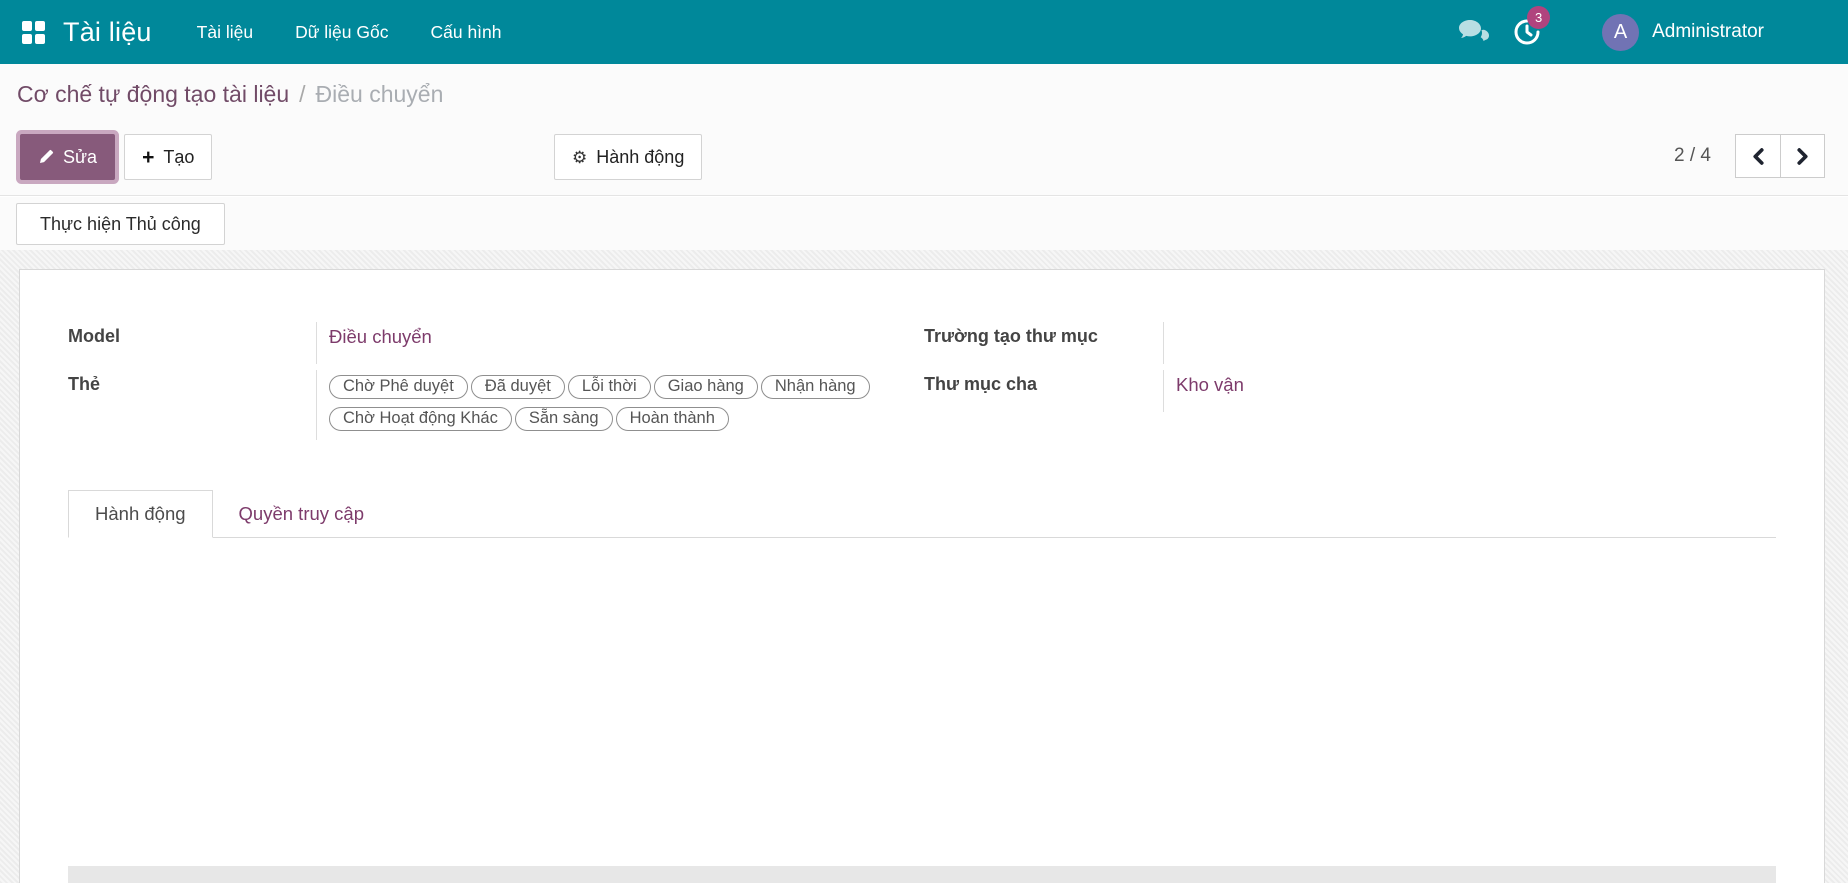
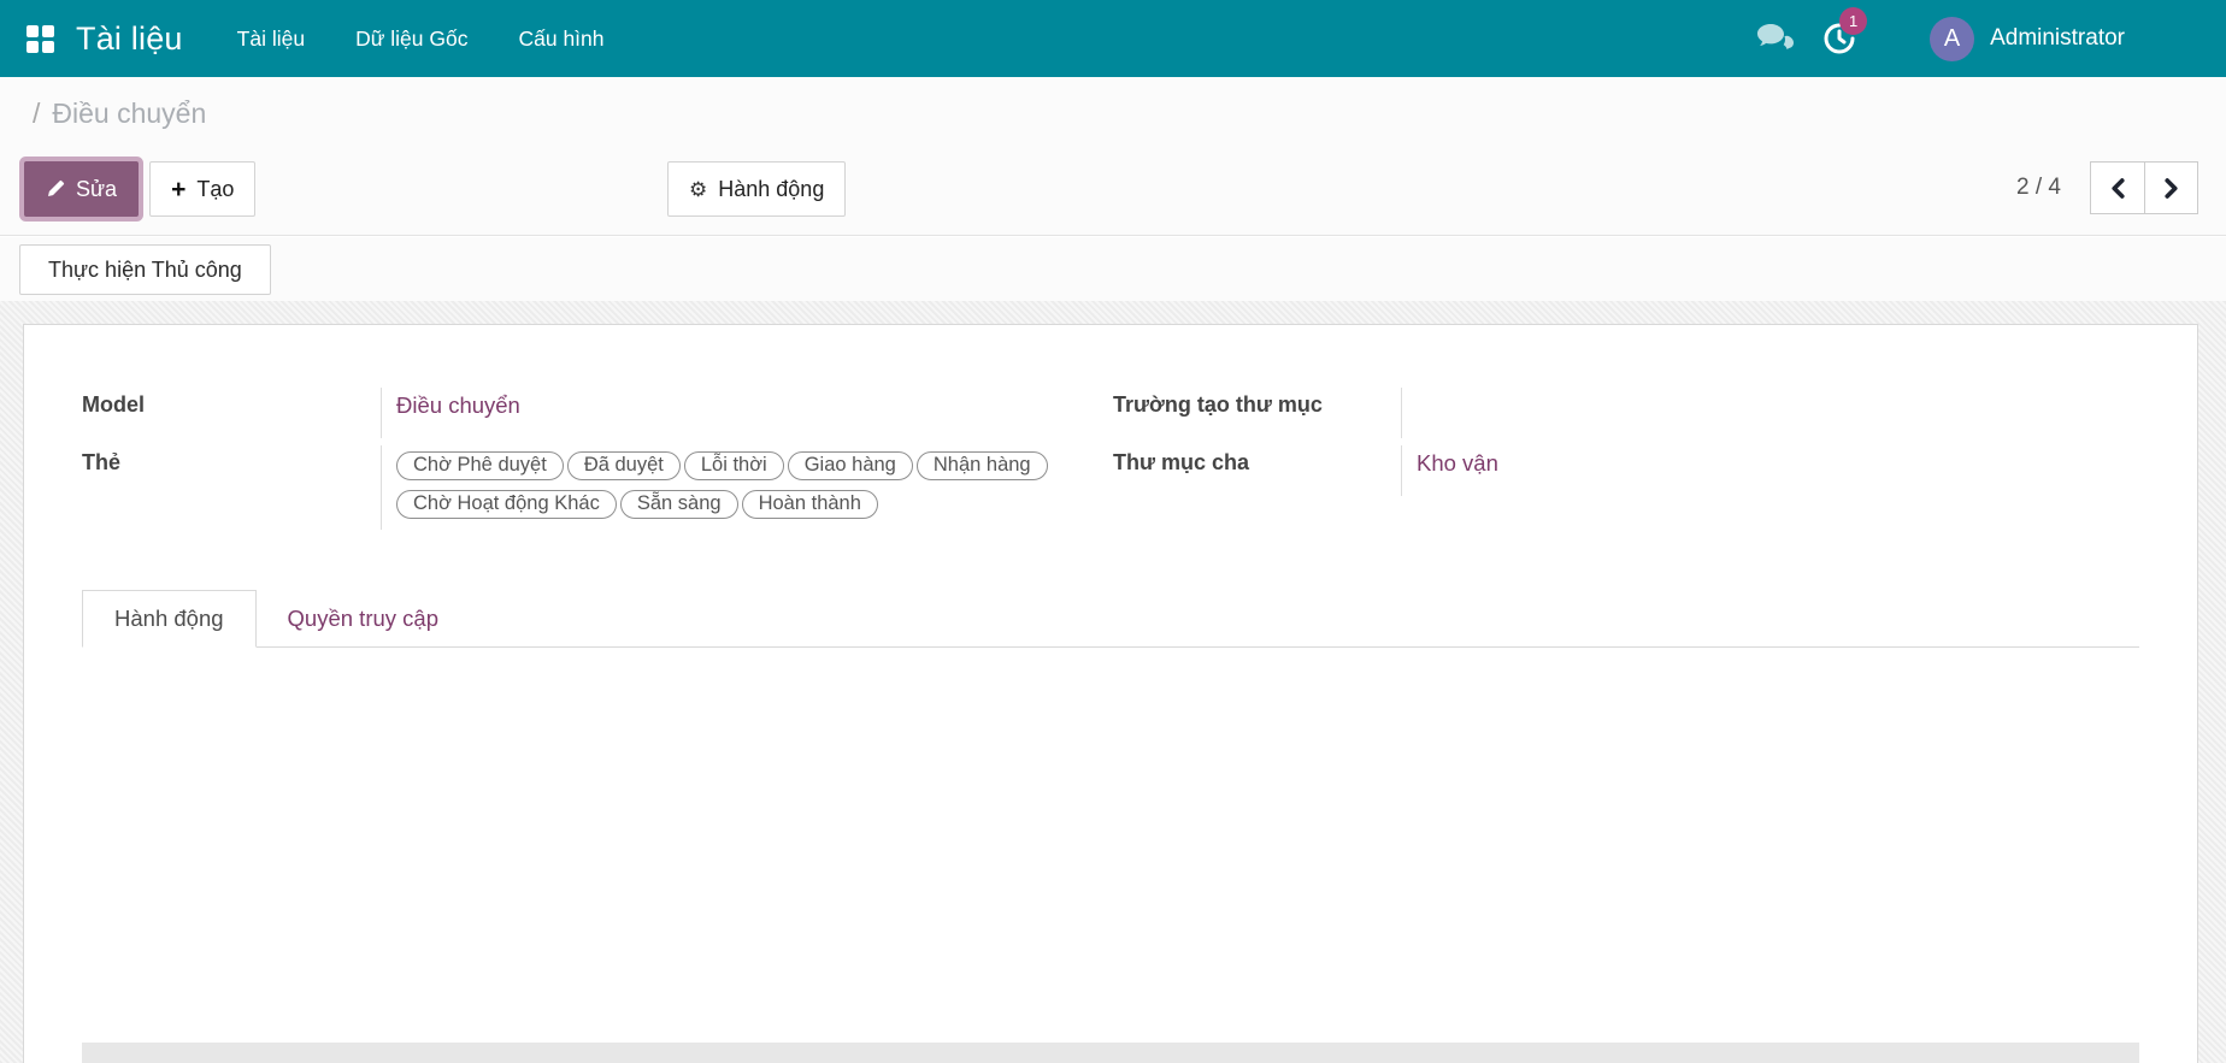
  Tài liệu
  Tài liệu
  Dữ liệu Gốc
  Cấu hình
- 3
+ 1
  A
  Administrator
- Cơ chế tự động tạo tài liệu
  /
  Điều chuyển
  Sửa
  +
  Tạo
  ⚙
  Hành động
  2 / 4
  Thực hiện Thủ công
  Model
  Điều chuyển
  Thẻ
  Chờ Phê duyệt Đã duyệt Lỗi thời Giao hàng Nhận hàngChờ Hoạt động Khác Sẵn sàng Hoàn thành
  Trường tạo thư mục
  Thư mục cha
  Kho vận
  Hành động
  Quyền truy cập
